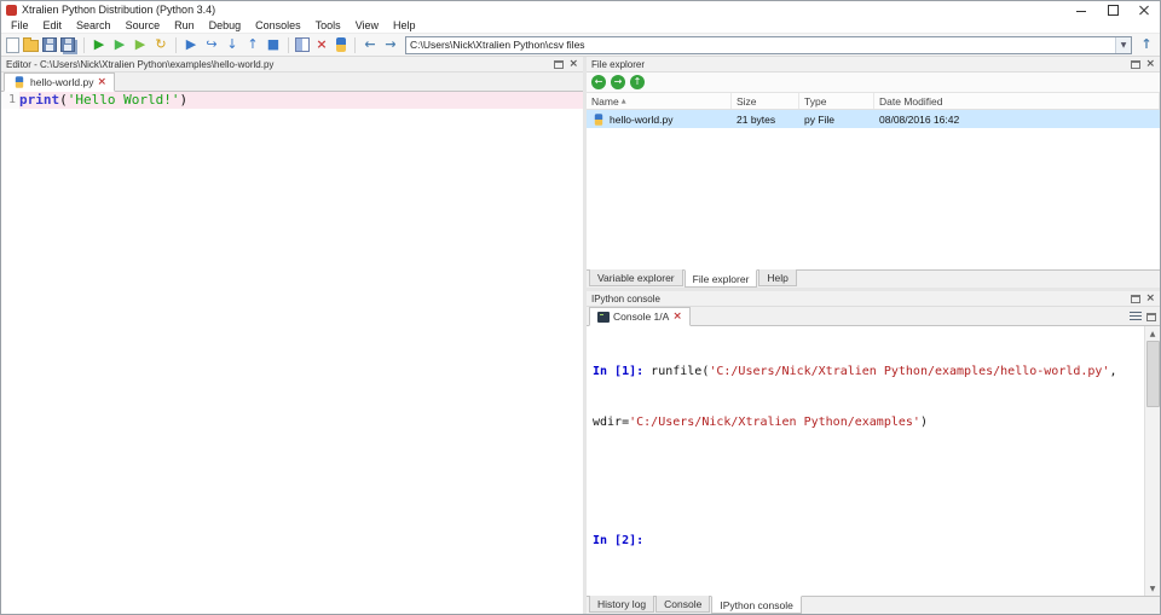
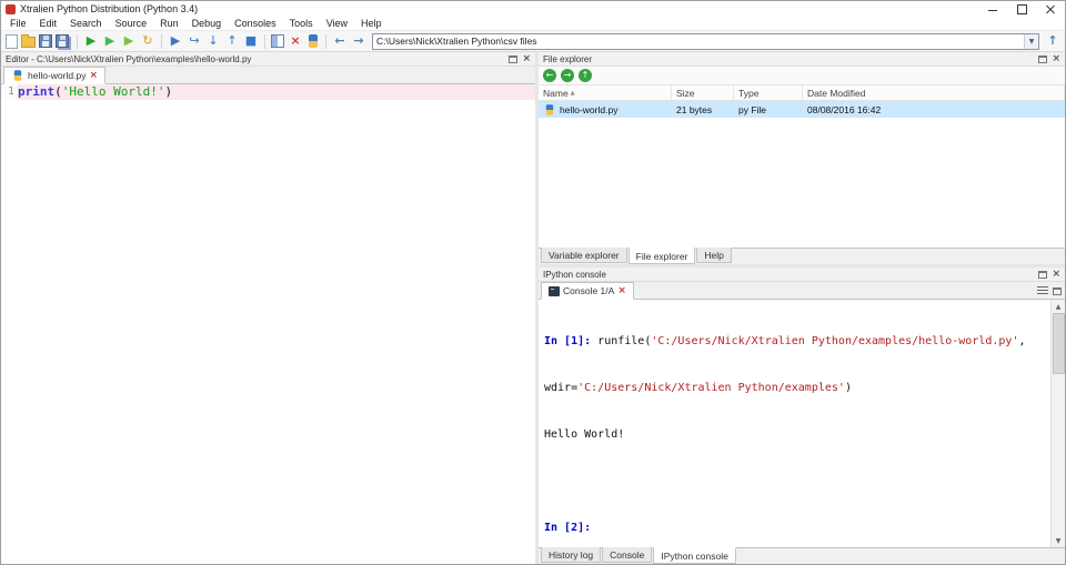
  Xtralien Python Distribution (Python 3.4)
  File
  Edit
  Search
  Source
  Run
  Debug
  Consoles
  Tools
  View
  Help
  ▶
  ▶
  ▶
  ↻
  ▶
  ↪
  ↓
  ↑
  ■
  ×
  ←
  →
  C:\Users\Nick\Xtralien Python\csv files
  ↑
  Editor - C:\Users\Nick\Xtralien Python\examples\hello-world.py
  ×
  hello-world.py
  ×
  1
  print('Hello World!')
  File explorer
  ×
  ←
  →
  ↑
  Name
  Size
  Type
  Date Modified
  hello-world.py
  21 bytes
  py File
  08/08/2016 16:42
  Variable explorer
  File explorer
  Help
  IPython console
  ×
  Console 1/A
  ×
  In [1]: runfile('C:/Users/Nick/Xtralien Python/examples/hello-world.py',
  wdir='C:/Users/Nick/Xtralien Python/examples')
+ Hello World!
  In [2]:
  History log
  Console
  IPython console
